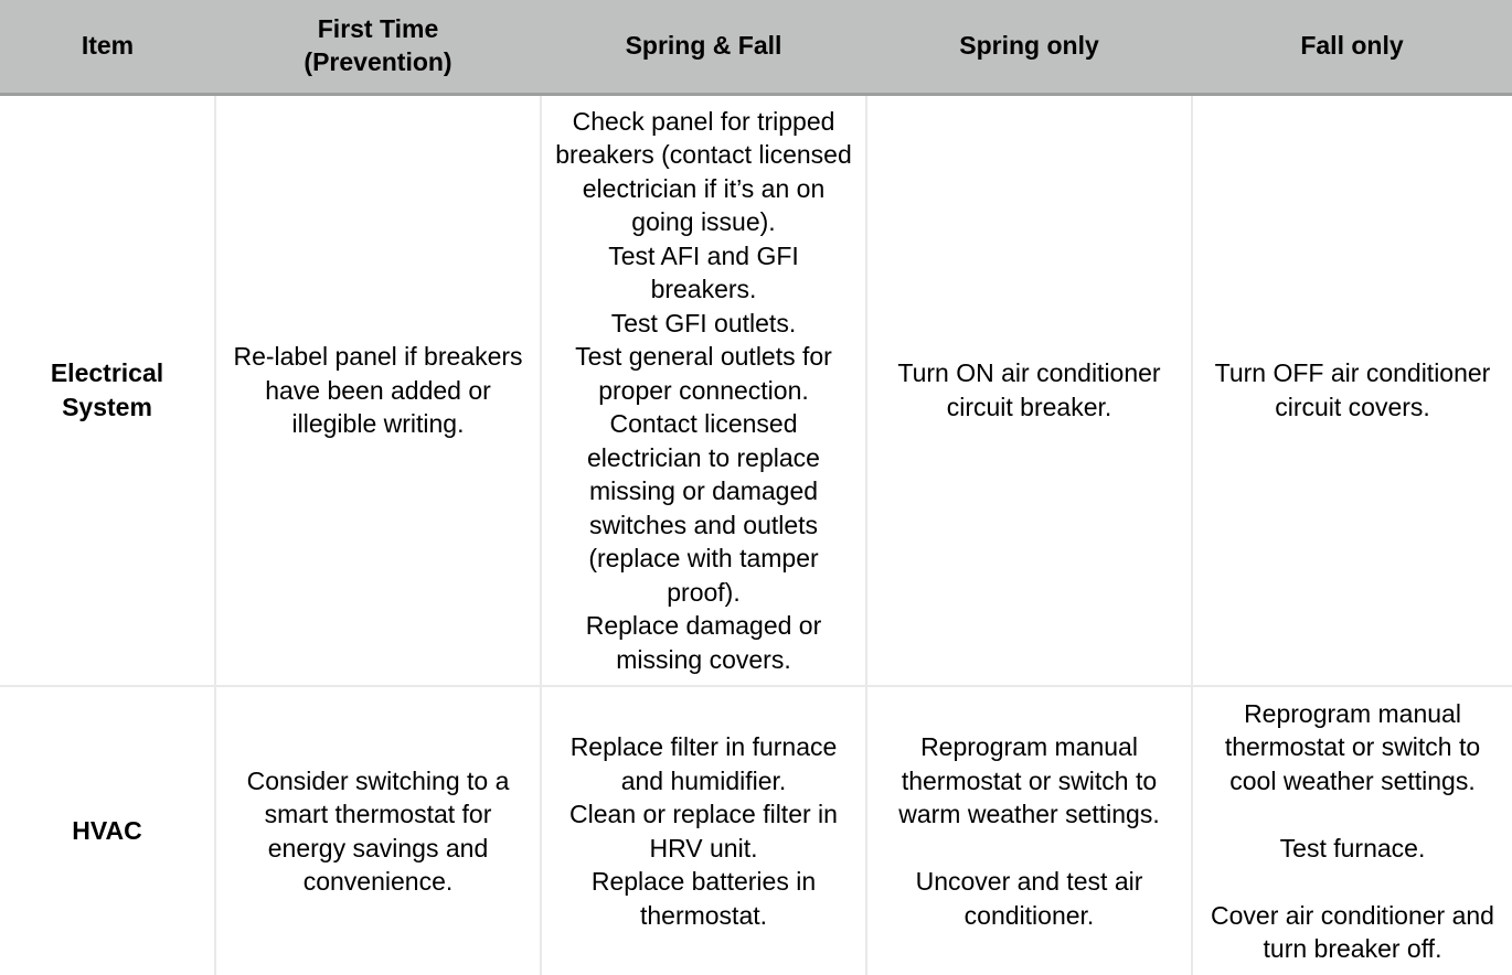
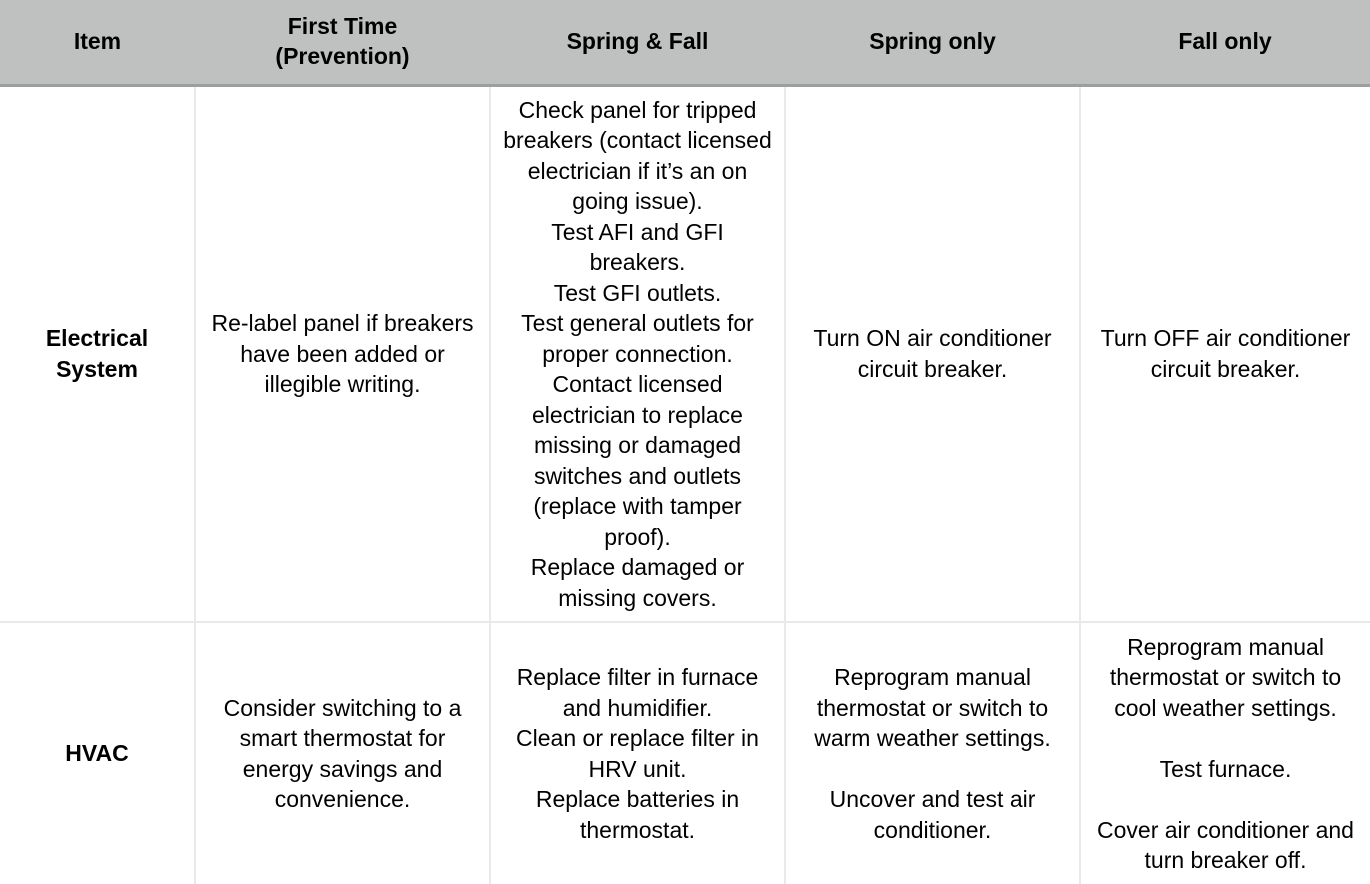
  Item	First Time (Prevention)	Spring & Fall	Spring only	Fall only
- Electrical System	Re-label panel if breakers have been added or illegible writing.	Check panel for tripped breakers (contact licensed electrician if it’s an on going issue). Test AFI and GFI breakers. Test GFI outlets. Test general outlets for proper connection. Contact licensed electrician to replace missing or damaged switches and outlets (replace with tamper proof). Replace damaged or missing covers.	Turn ON air conditioner circuit breaker.	Turn OFF air conditioner circuit covers.
+ Electrical System	Re-label panel if breakers have been added or illegible writing.	Check panel for tripped breakers (contact licensed electrician if it’s an on going issue). Test AFI and GFI breakers. Test GFI outlets. Test general outlets for proper connection. Contact licensed electrician to replace missing or damaged switches and outlets (replace with tamper proof). Replace damaged or missing covers.	Turn ON air conditioner circuit breaker.	Turn OFF air conditioner circuit breaker.
  HVAC	Consider switching to a smart thermostat for energy savings and convenience.	Replace filter in furnace and humidifier. Clean or replace filter in HRV unit. Replace batteries in thermostat.	Reprogram manual thermostat or switch to warm weather settings. Uncover and test air conditioner.	Reprogram manual thermostat or switch to cool weather settings. Test furnace. Cover air conditioner and turn breaker off.
